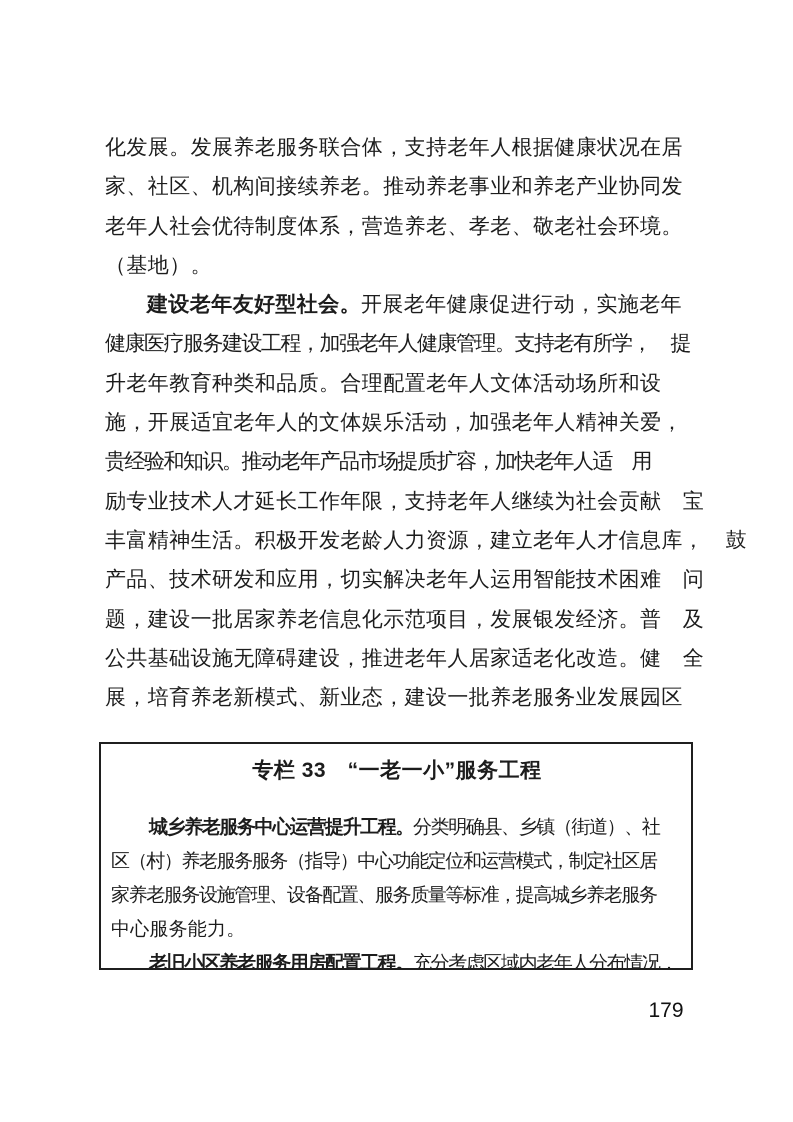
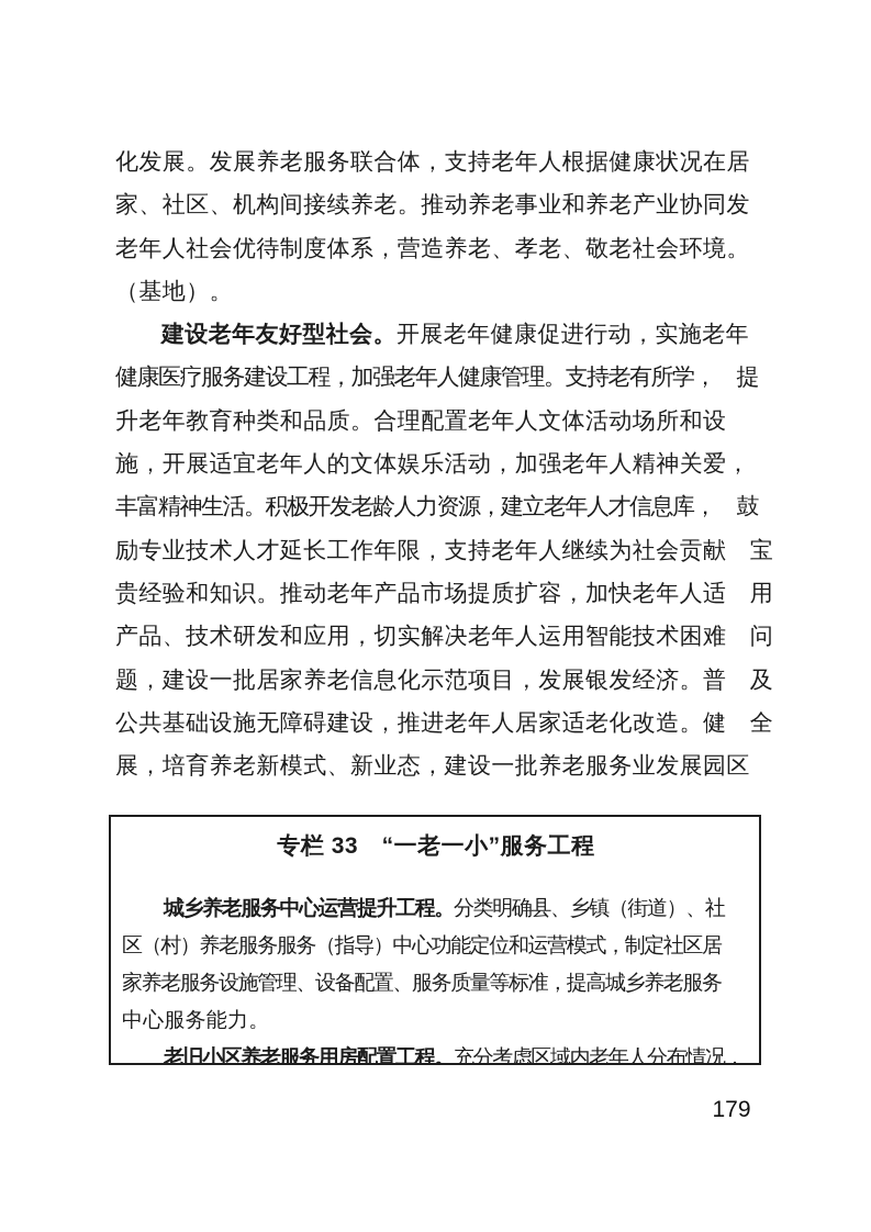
  化发展。发展养老服务联合体，支持老年人根据健康状况在居
  家、社区、机构间接续养老。推动养老事业和养老产业协同发
  老年人社会优待制度体系，营造养老、孝老、敬老社会环境。
  （基地）。
  建设老年友好型社会。开展老年健康促进行动，实施老年
  健康医疗服务建设工程，加强老年人健康管理。支持老有所学， 提
  升老年教育种类和品质。合理配置老年人文体活动场所和设
  施，开展适宜老年人的文体娱乐活动，加强老年人精神关爱，
- 贵经验和知识。推动老年产品市场提质扩容，加快老年人适 用
+ 丰富精神生活。积极开发老龄人力资源，建立老年人才信息库， 鼓
  励专业技术人才延长工作年限，支持老年人继续为社会贡献 宝
- 丰富精神生活。积极开发老龄人力资源，建立老年人才信息库， 鼓
+ 贵经验和知识。推动老年产品市场提质扩容，加快老年人适 用
  产品、技术研发和应用，切实解决老年人运用智能技术困难 问
  题，建设一批居家养老信息化示范项目，发展银发经济。普 及
  公共基础设施无障碍建设，推进老年人居家适老化改造。健 全
  展，培育养老新模式、新业态，建设一批养老服务业发展园区
  专栏 33 “一老一小”服务工程
  城乡养老服务中心运营提升工程。分类明确县、乡镇（街道）、社
  区（村）养老服务服务（指导）中心功能定位和运营模式，制定社区居
  家养老服务设施管理、设备配置、服务质量等标准，提高城乡养老服务
  中心服务能力。
  老旧小区养老服务用房配置工程。充分考虑区域内老年人分布情况，
  179
